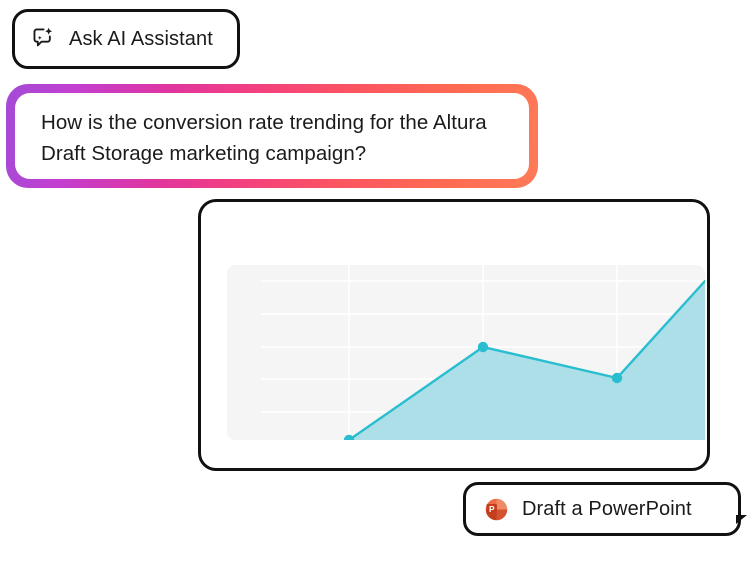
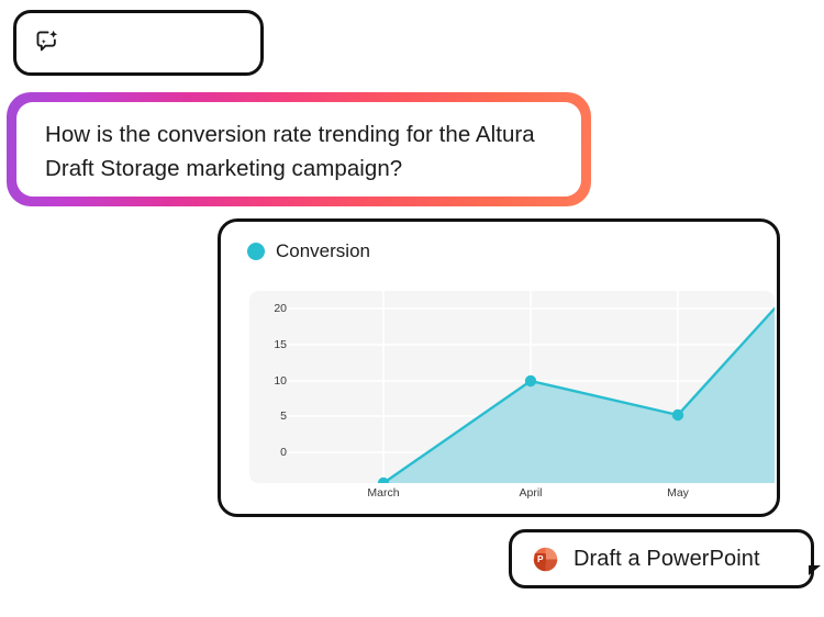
- Ask AI Assistant
  How is the conversion rate trending for the Altura Draft Storage marketing campaign?
+ Conversion
+ 20
+ 15
+ 10
+ 5
+ 0
+ March
+ April
+ May
  P
  Draft a PowerPoint
